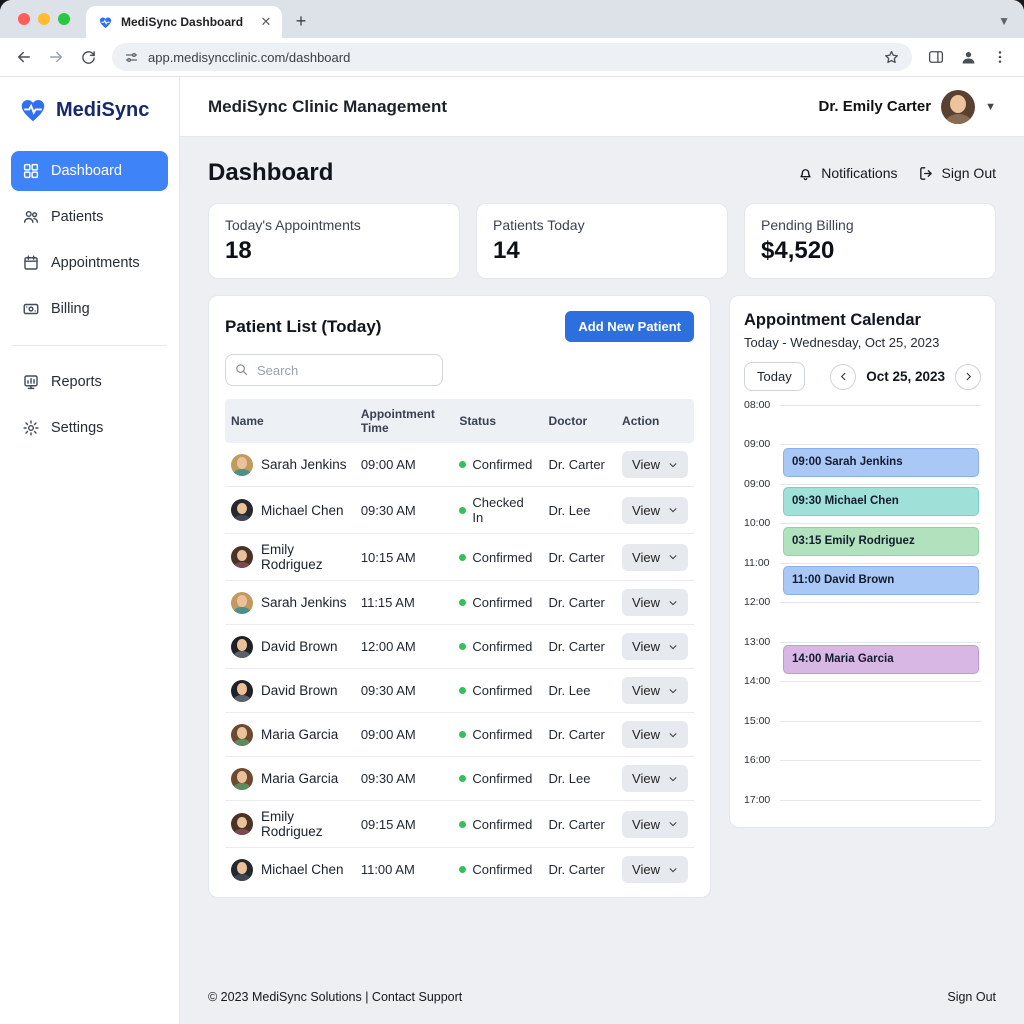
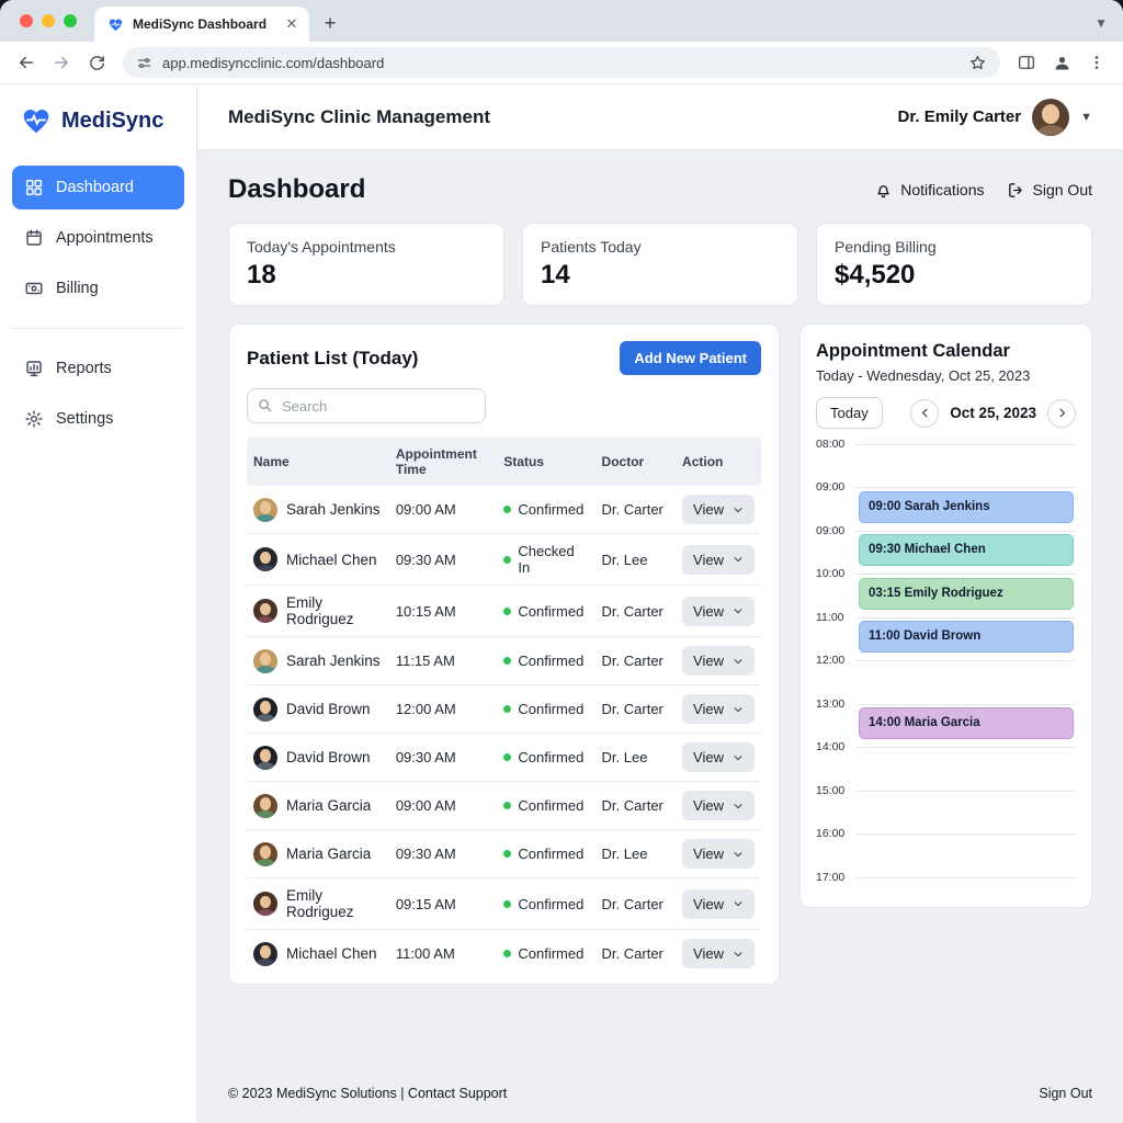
  MediSync Dashboard
  ✕
  +
  ▼
  app.medisyncclinic.com/dashboard
  MediSync
  Dashboard
- Patients
  Appointments
  Billing
  Reports
  Settings
  MediSync Clinic Management
  Dr. Emily Carter
  ▼
  Dashboard
  Notifications
  Sign Out
  Today's Appointments
  18
  Patients Today
  14
  Pending Billing
  $4,520
  Patient List (Today)
  Add New Patient
  Search
  Name	Appointment Time	Status	Doctor	Action
  Sarah Jenkins	09:00 AM	Confirmed	Dr. Carter	View
  Michael Chen	09:30 AM	Checked In	Dr. Lee	View
  Emily Rodriguez	10:15 AM	Confirmed	Dr. Carter	View
  Sarah Jenkins	11:15 AM	Confirmed	Dr. Carter	View
  David Brown	12:00 AM	Confirmed	Dr. Carter	View
  David Brown	09:30 AM	Confirmed	Dr. Lee	View
  Maria Garcia	09:00 AM	Confirmed	Dr. Carter	View
  Maria Garcia	09:30 AM	Confirmed	Dr. Lee	View
  Emily Rodriguez	09:15 AM	Confirmed	Dr. Carter	View
  Michael Chen	11:00 AM	Confirmed	Dr. Carter	View
  Appointment Calendar
  Today - Wednesday, Oct 25, 2023
  Today
  Oct 25, 2023
  08:00
  09:00
  09:00
  10:00
  11:00
  12:00
  13:00
  14:00
  15:00
  16:00
  17:00
  09:00 Sarah Jenkins
  09:30 Michael Chen
  03:15 Emily Rodriguez
  11:00 David Brown
  14:00 Maria Garcia
  © 2023 MediSync Solutions | Contact Support
  Sign Out
